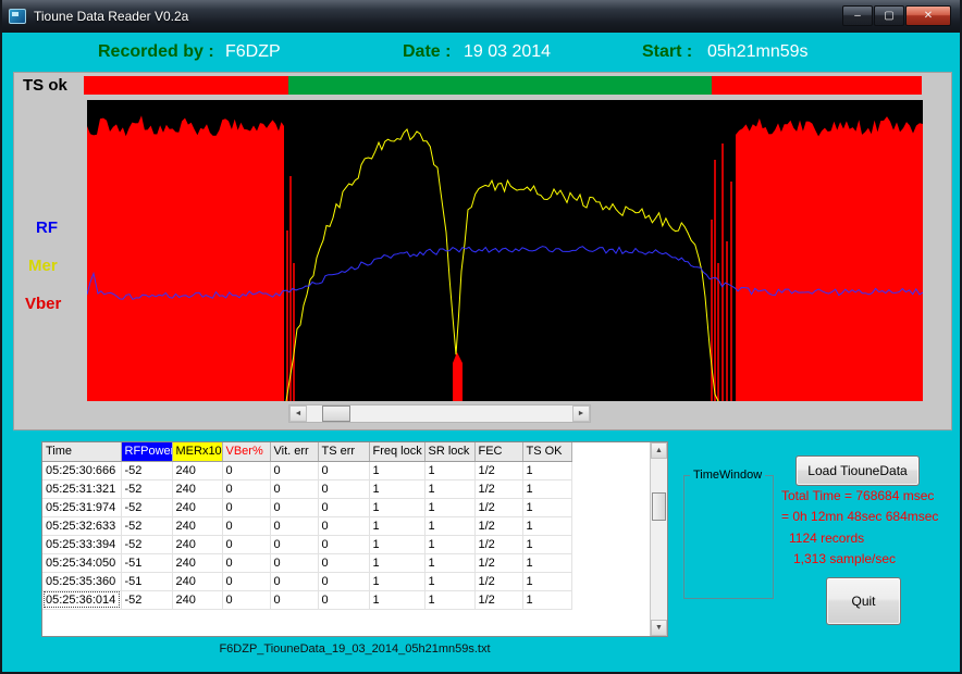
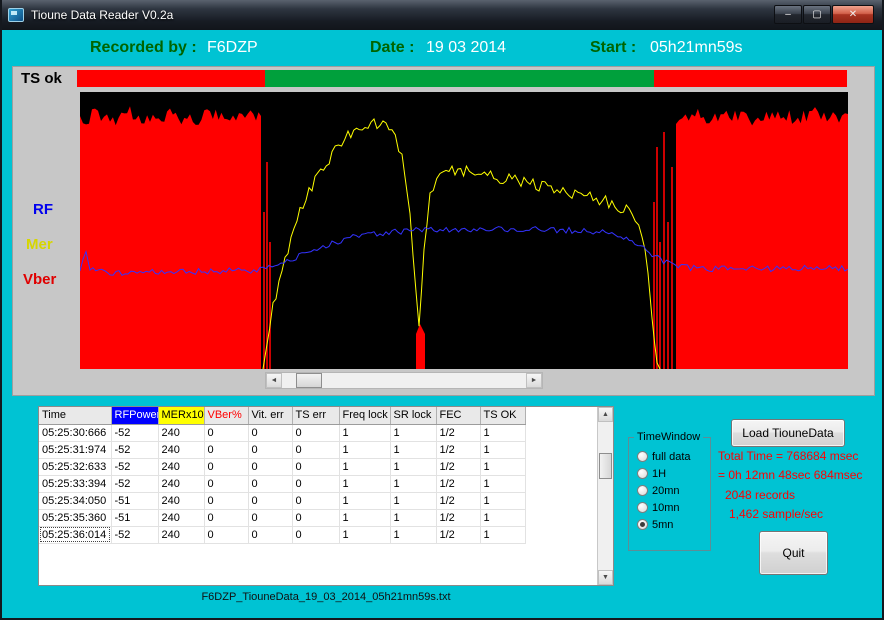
  Tioune Data Reader V0.2a
  –
  ▢
  ✕
  Recorded by :
  F6DZP
  Date :
  19 03 2014
  Start :
  05h21mn59s
  TS ok
  RF
  Mer
  Vber
  Time	RFPowe	MERx10	VBer%	Vit. err	TS err	Freq lock	SR lock	FEC	TS OK
  05:25:30:666	-52	240	0	0	0	1	1	1/2	1
- 05:25:31:321	-52	240	0	0	0	1	1	1/2	1
  05:25:31:974	-52	240	0	0	0	1	1	1/2	1
  05:25:32:633	-52	240	0	0	0	1	1	1/2	1
  05:25:33:394	-52	240	0	0	0	1	1	1/2	1
  05:25:34:050	-51	240	0	0	0	1	1	1/2	1
  05:25:35:360	-51	240	0	0	0	1	1	1/2	1
  05:25:36:014	-52	240	0	0	0	1	1	1/2	1
  F6DZP_TiouneData_19_03_2014_05h21mn59s.txt
  TimeWindow
+ full data
+ 1H
+ 20mn
+ 10mn
+ 5mn
  Load TiouneData
  Total Time = 768684 msec
  = 0h 12mn 48sec 684msec
- 1124 records
+ 2048 records
- 1,313 sample/sec
+ 1,462 sample/sec
  Quit
